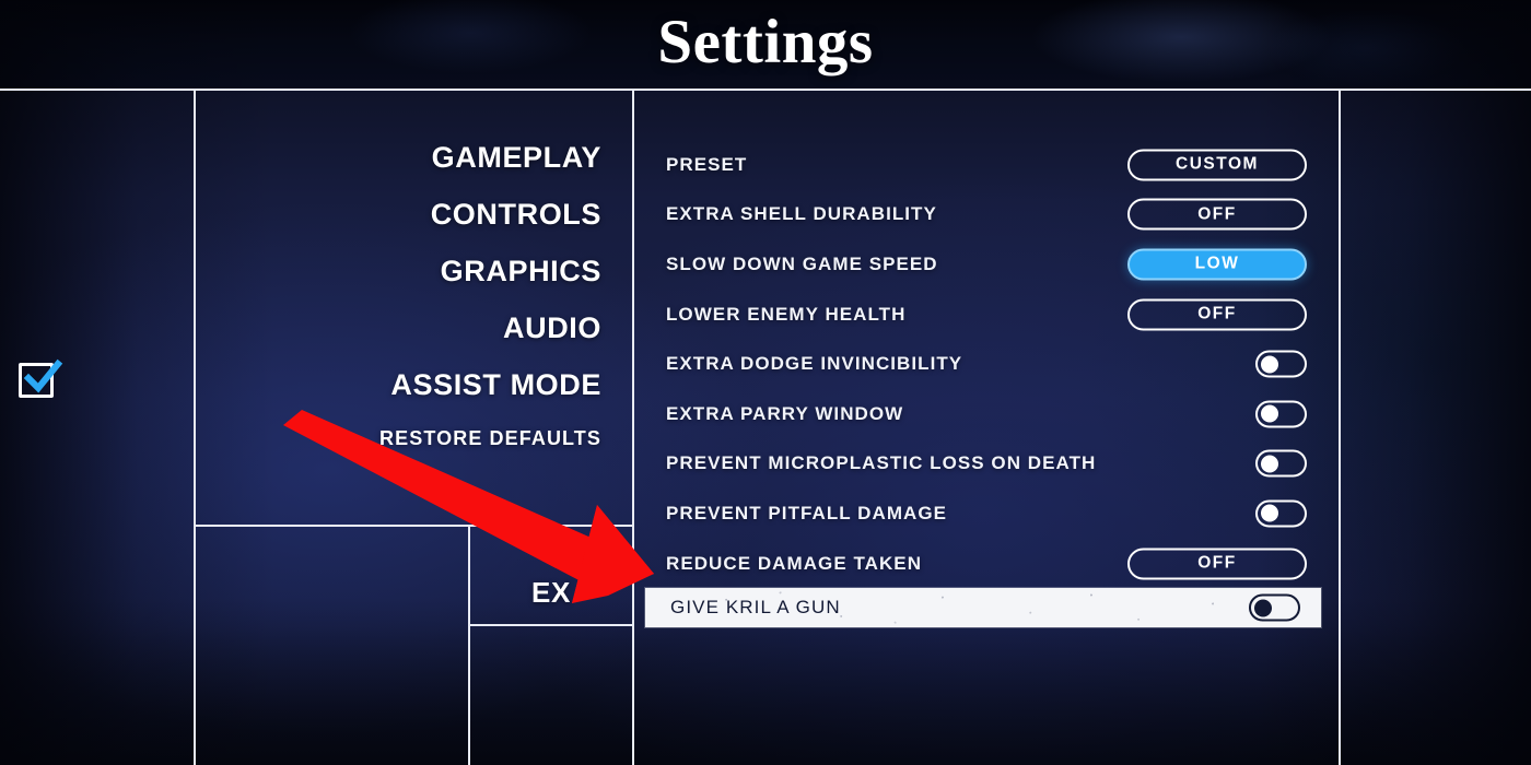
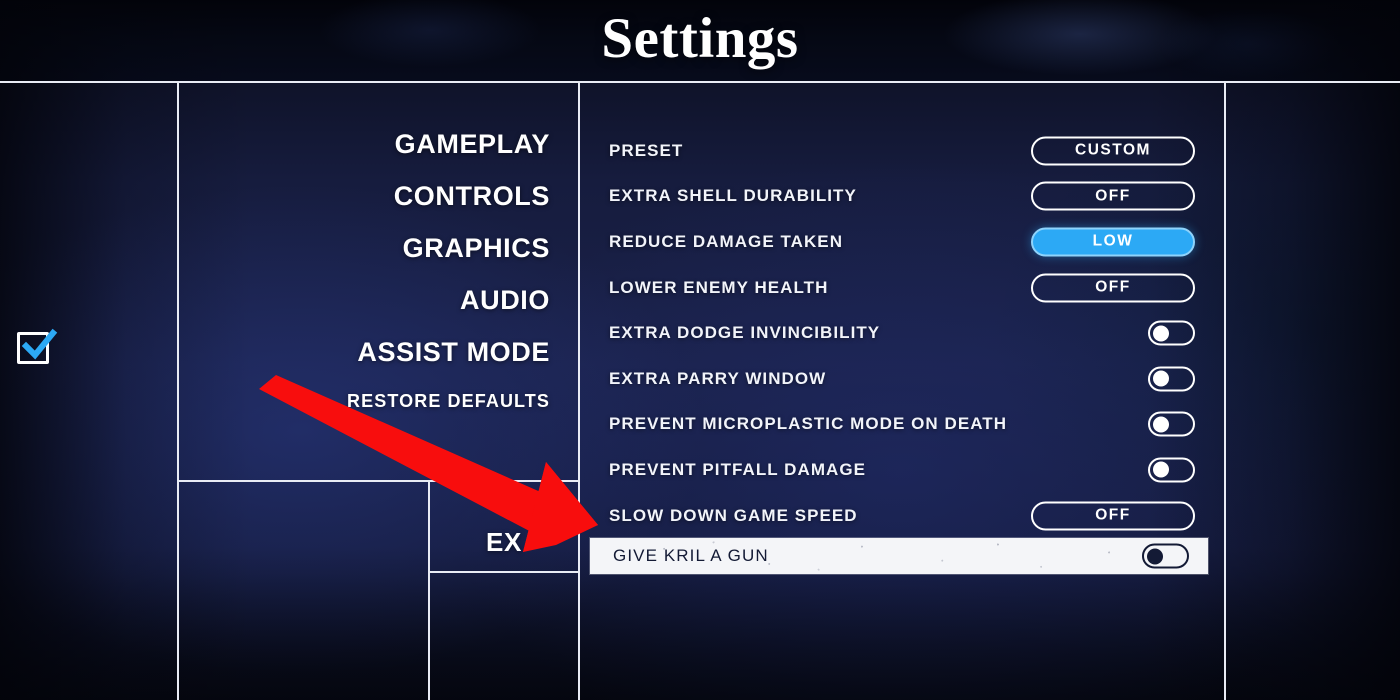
  Settings
  GAMEPLAY
  CONTROLS
  GRAPHICS
  AUDIO
  ASSIST MODE
  RESTORE DEFAULTS
  EX
  PRESET
  CUSTOM
  EXTRA SHELL DURABILITY
  OFF
- SLOW DOWN GAME SPEED
+ REDUCE DAMAGE TAKEN
  LOW
  LOWER ENEMY HEALTH
  OFF
  EXTRA DODGE INVINCIBILITY
  EXTRA PARRY WINDOW
- PREVENT MICROPLASTIC LOSS ON DEATH
+ PREVENT MICROPLASTIC MODE ON DEATH
  PREVENT PITFALL DAMAGE
- REDUCE DAMAGE TAKEN
+ SLOW DOWN GAME SPEED
  OFF
